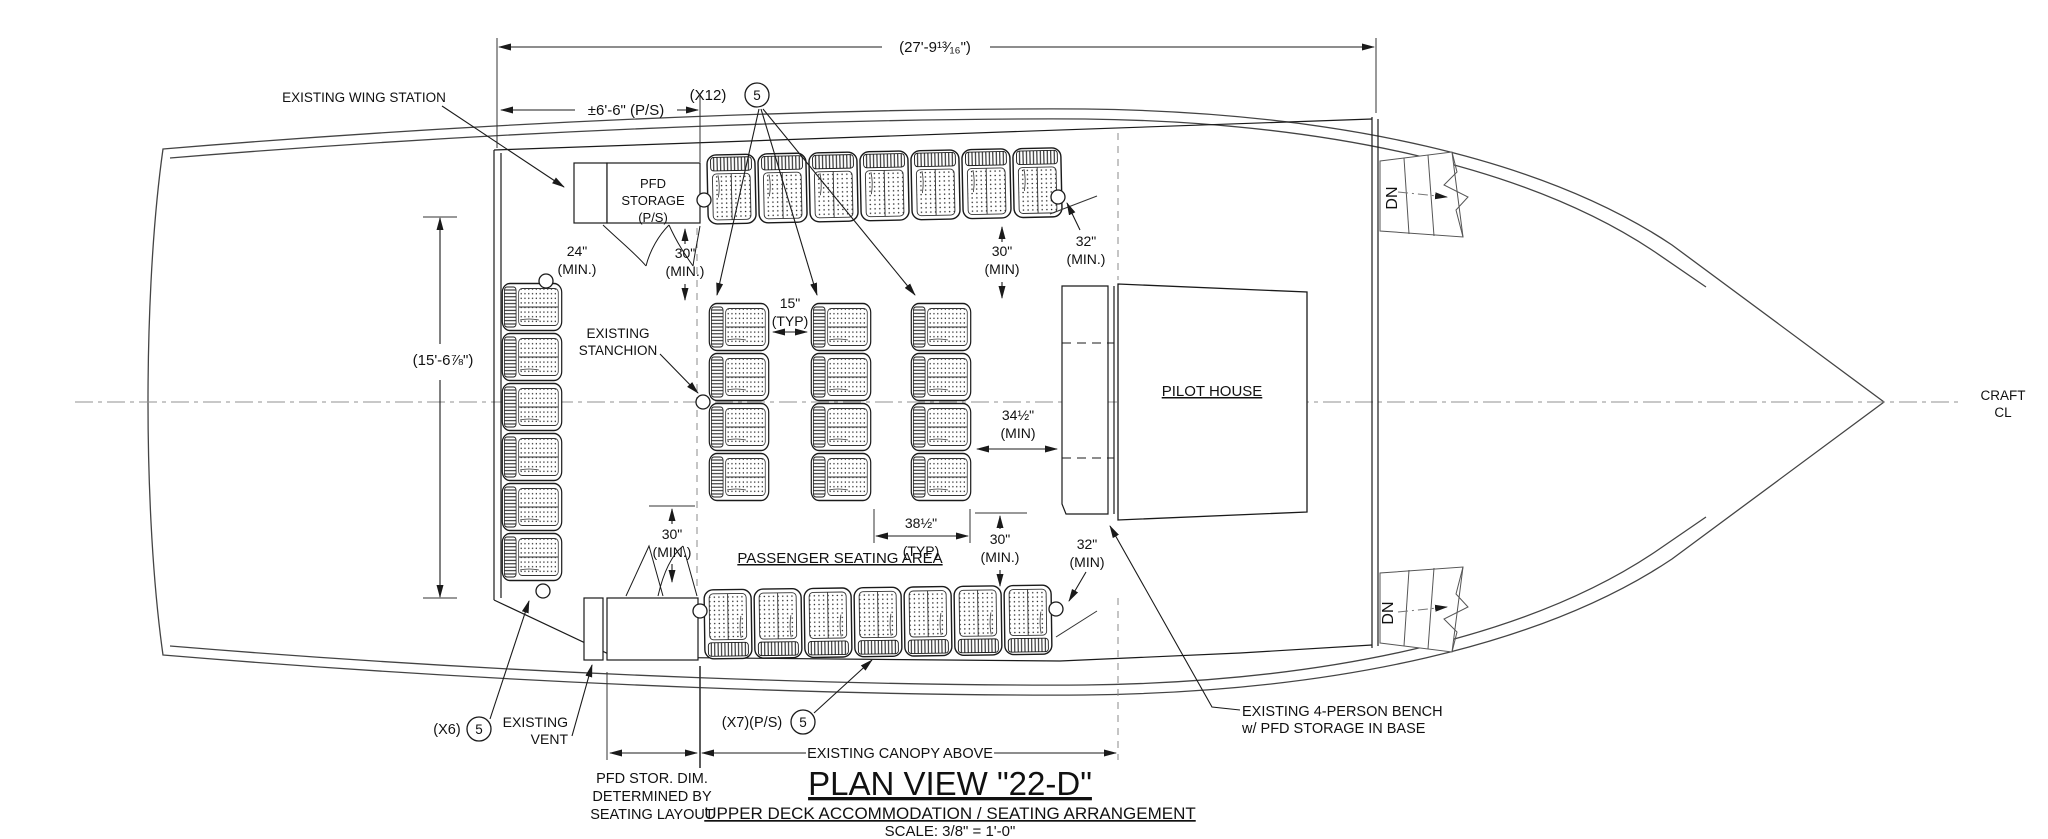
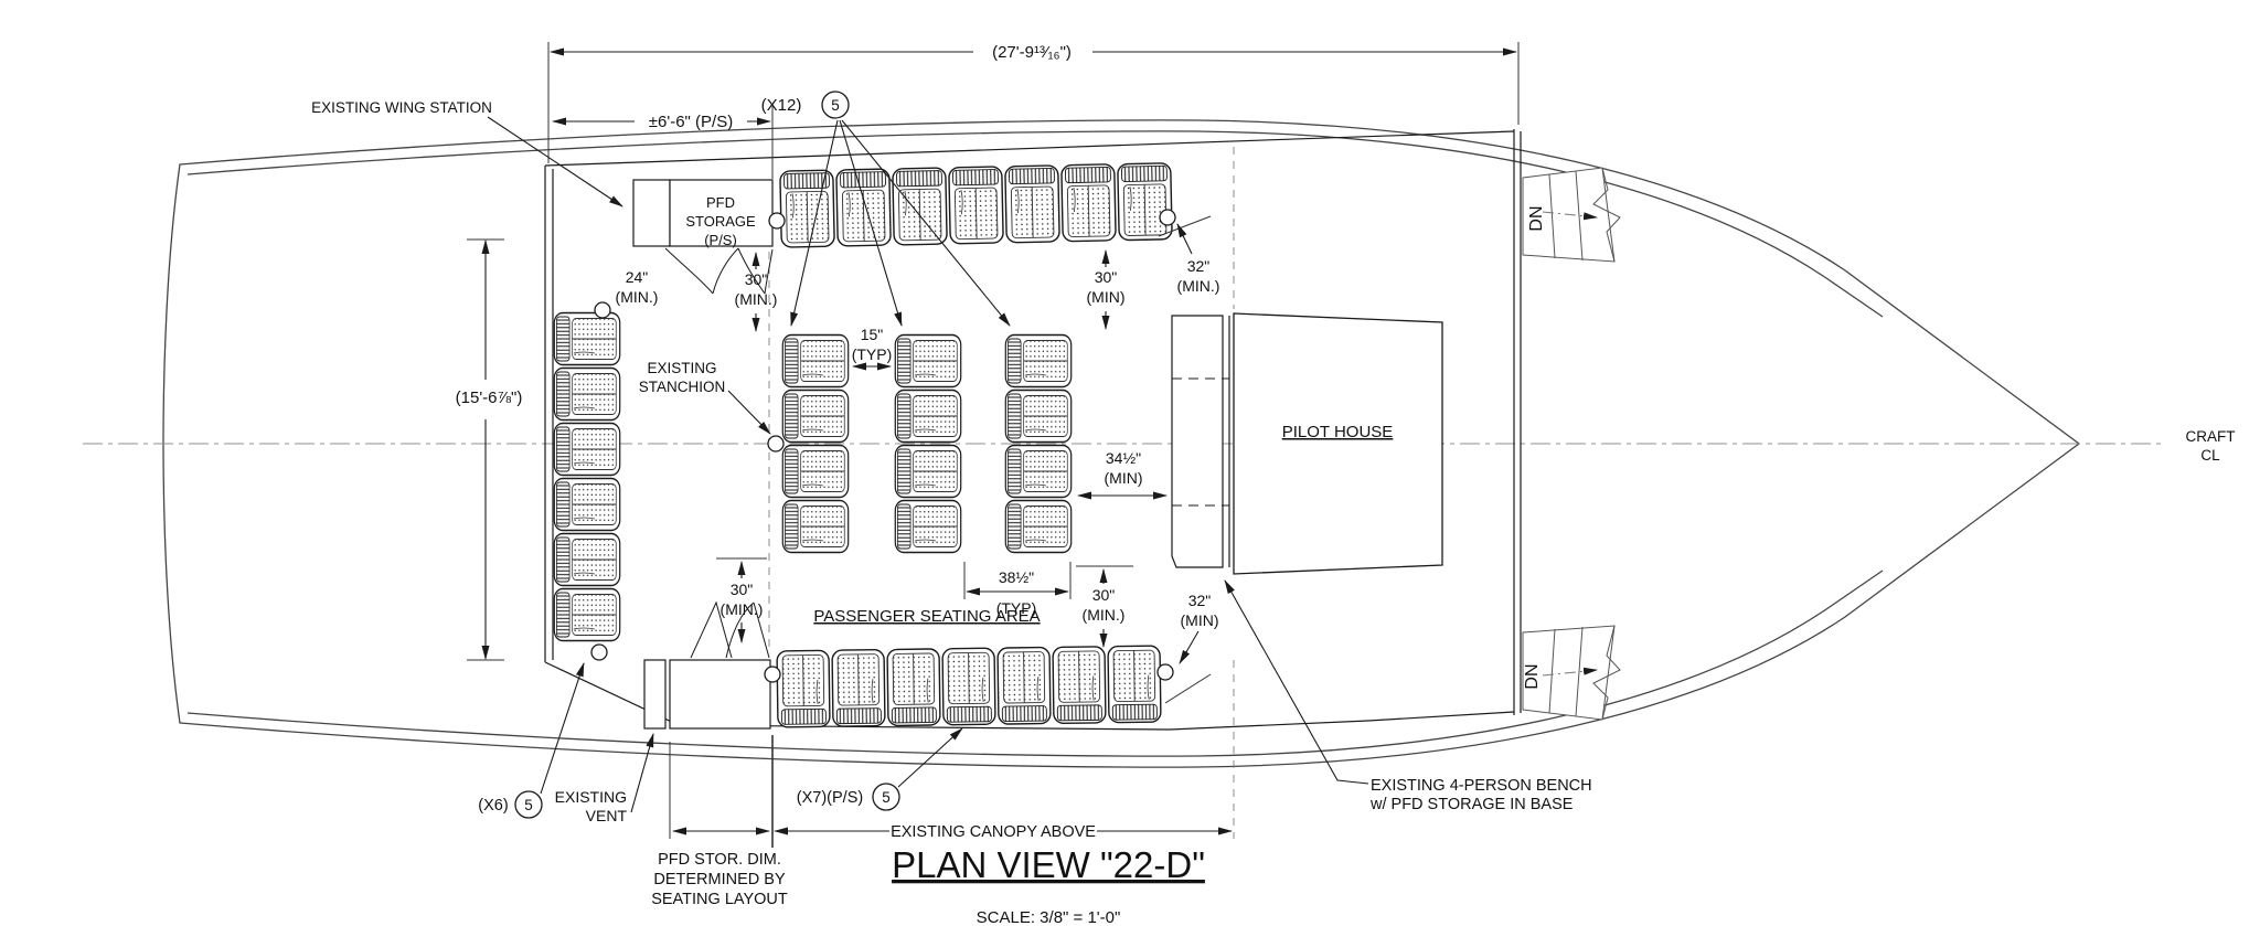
  (27'-9¹³⁄₁₆")
  (X12)
  EXISTING WING STATION
  ±6'-6" (P/S)
  PFD STORAGE (P/S)
  24" (MIN.)
  30" (MIN.)
  30" (MIN)
  32" (MIN.)
  15" (TYP)
  EXISTING STANCHION
  (15'-6⅞")
  PILOT HOUSE
  34½" (MIN)
  38½"
  (TYP)
  30" (MIN.)
  PASSENGER SEATING AREA
  30" (MIN.)
  32" (MIN)
  (X6)
  EXISTING VENT
  PFD STOR. DIM. DETERMINED BY SEATING LAYOUT
  EXISTING CANOPY ABOVE
  (X7)(P/S)
  EXISTING 4-PERSON BENCH w/ PFD STORAGE IN BASE
  PLAN VIEW "22-D"
- UPPER DECK ACCOMMODATION / SEATING ARRANGEMENT
  SCALE: 3/8" = 1'-0"
  CRAFT CL
  5
  5
  5
